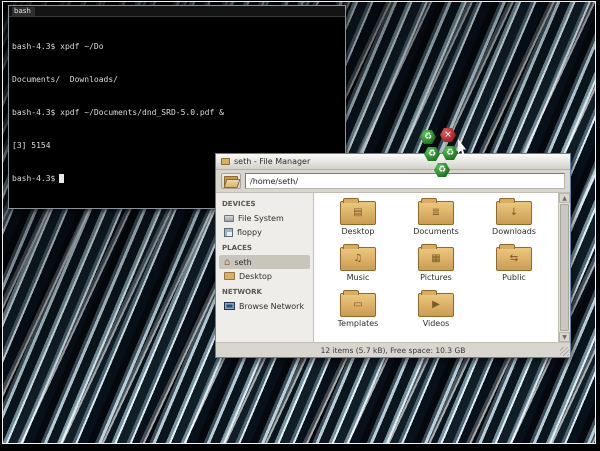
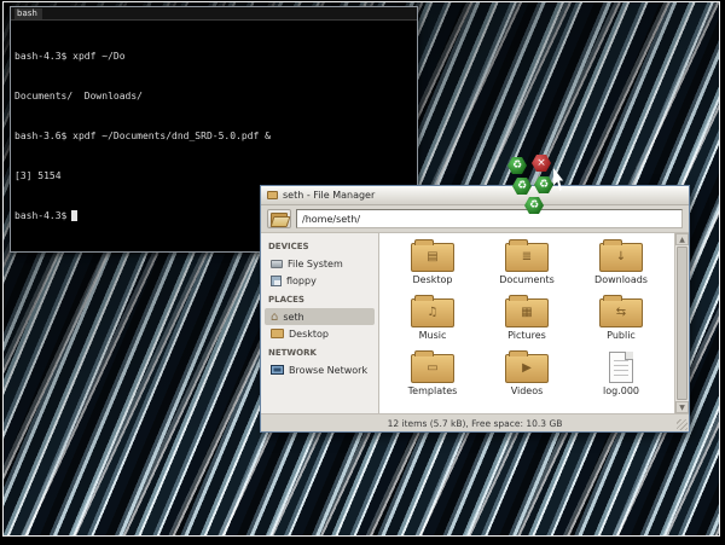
  bash
  bash-4.3$ xpdf ~/Do
  Documents/ Downloads/
- bash-4.3$ xpdf ~/Documents/dnd_SRD-5.0.pdf &
+ bash-3.6$ xpdf ~/Documents/dnd_SRD-5.0.pdf &
  [3] 5154
  bash-4.3$
  seth - File Manager
  /home/seth/
  DEVICES
  File System
  floppy
  PLACES
  ⌂
  seth
  Desktop
  NETWORK
  Browse Network
  ▤
  Desktop
  ≣
  Documents
  ↓
  Downloads
  ♫
  Music
  ▦
  Pictures
  ⇆
  Public
  ▭
  Templates
  ▶
  Videos
+ log.000
  12 items (5.7 kB), Free space: 10.3 GB
  ♻
  ×
  ♻
  ♻
  ♻
